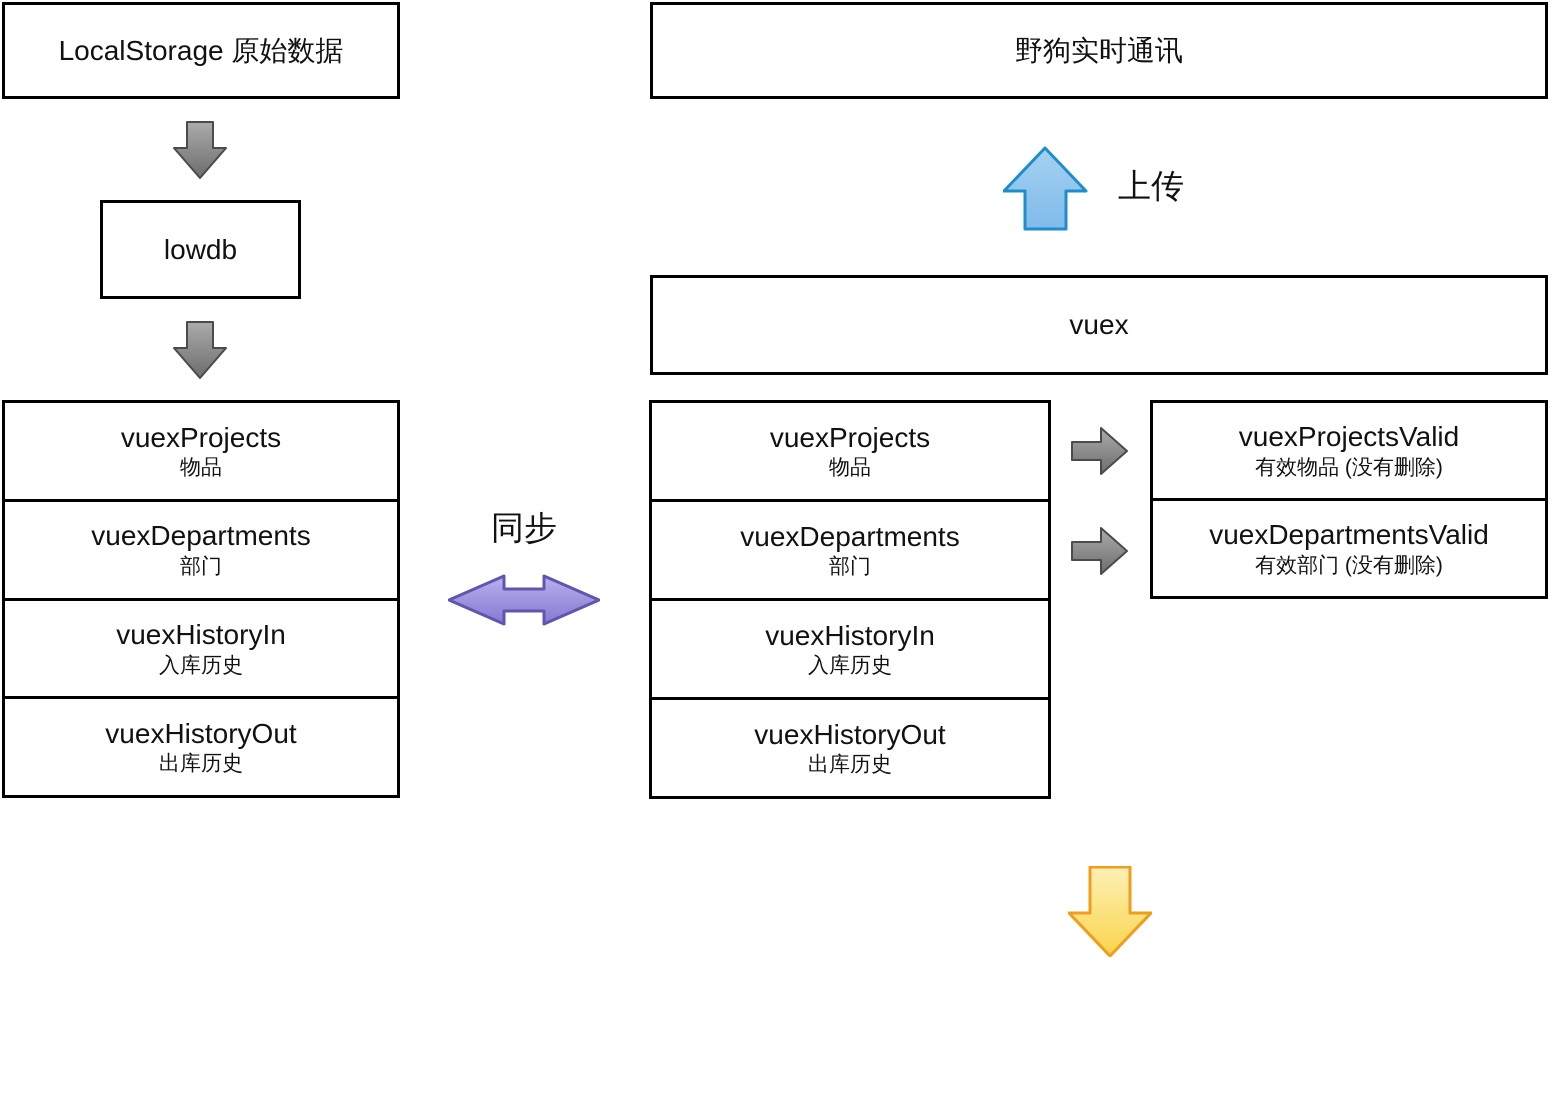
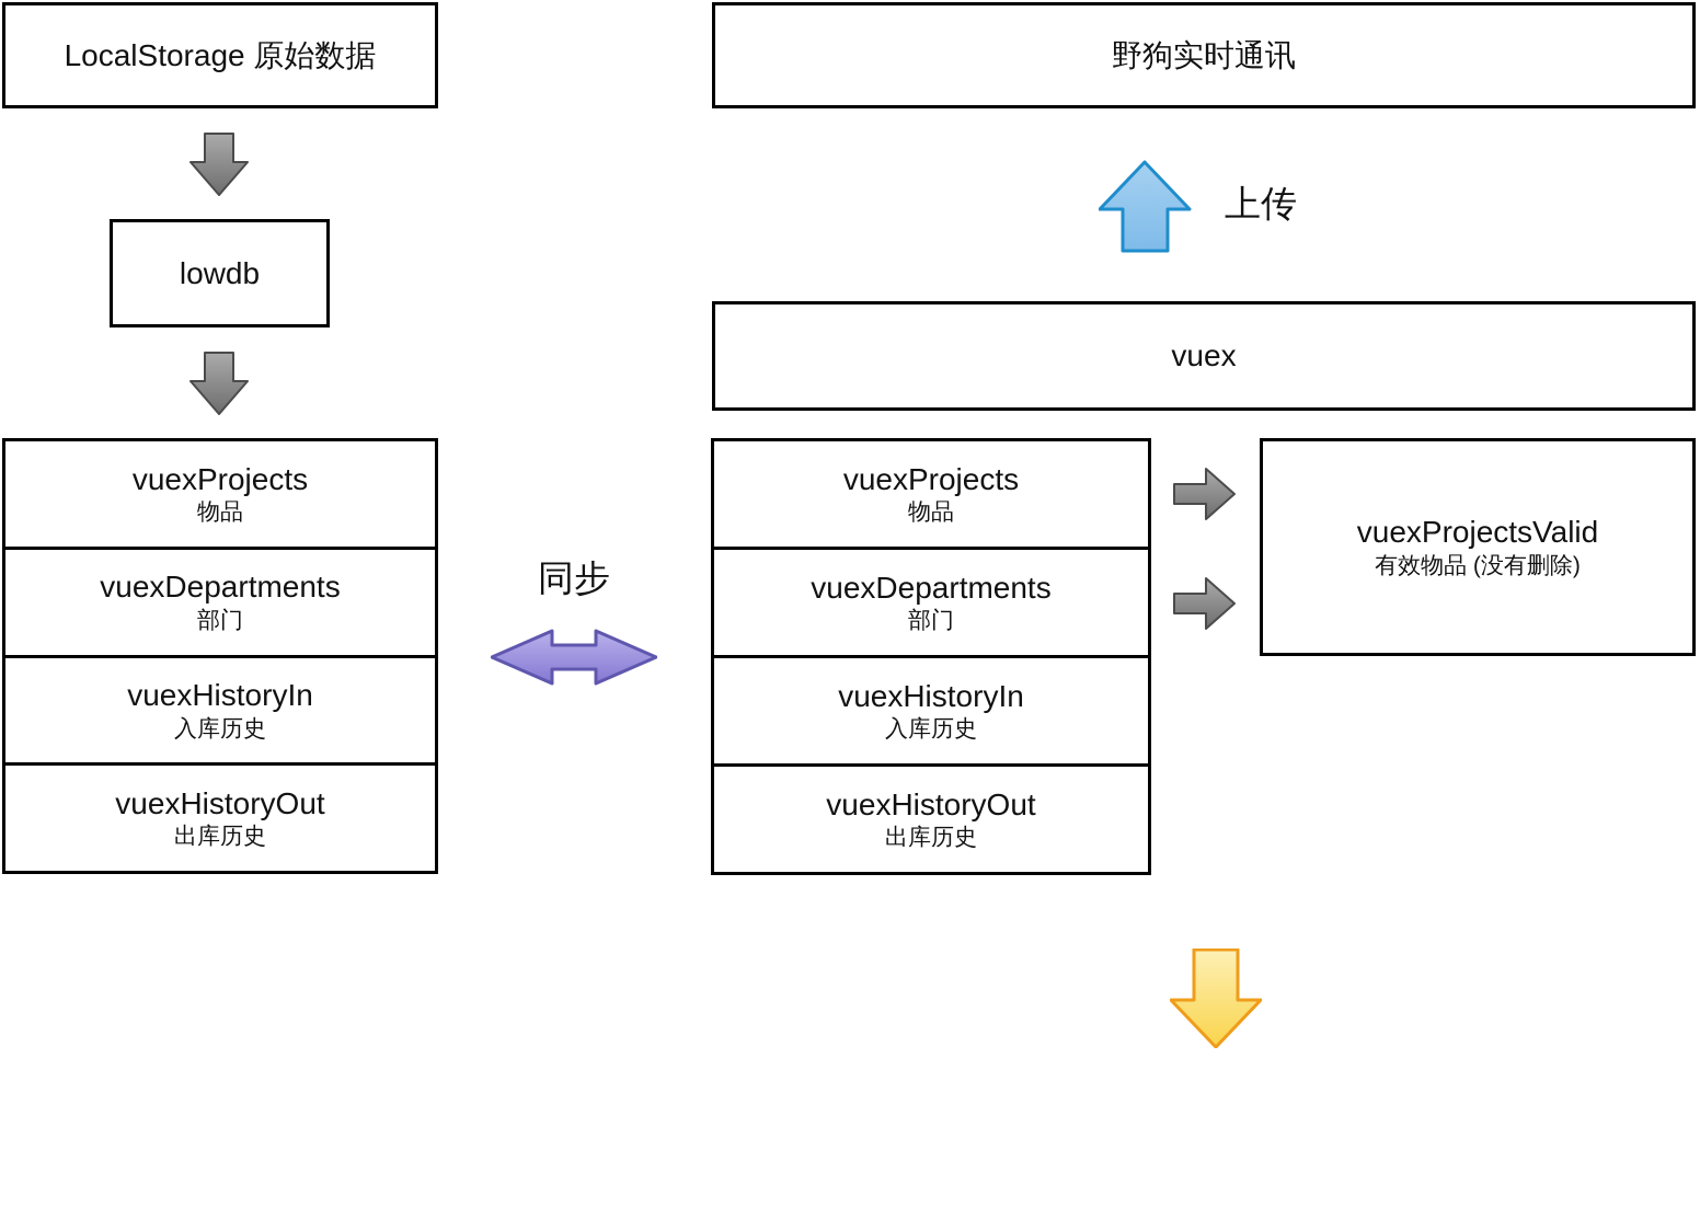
  LocalStorage 原始数据
  lowdb
  vuexProjects
  物品
  vuexDepartments
  部门
  vuexHistoryIn
  入库历史
  vuexHistoryOut
  出库历史
  同步
  野狗实时通讯
  上传
  vuex
  vuexProjects
  物品
  vuexDepartments
  部门
  vuexHistoryIn
  入库历史
  vuexHistoryOut
  出库历史
  vuexProjectsValid
  有效物品 (没有删除)
- vuexDepartmentsValid
- 有效部门 (没有删除)
